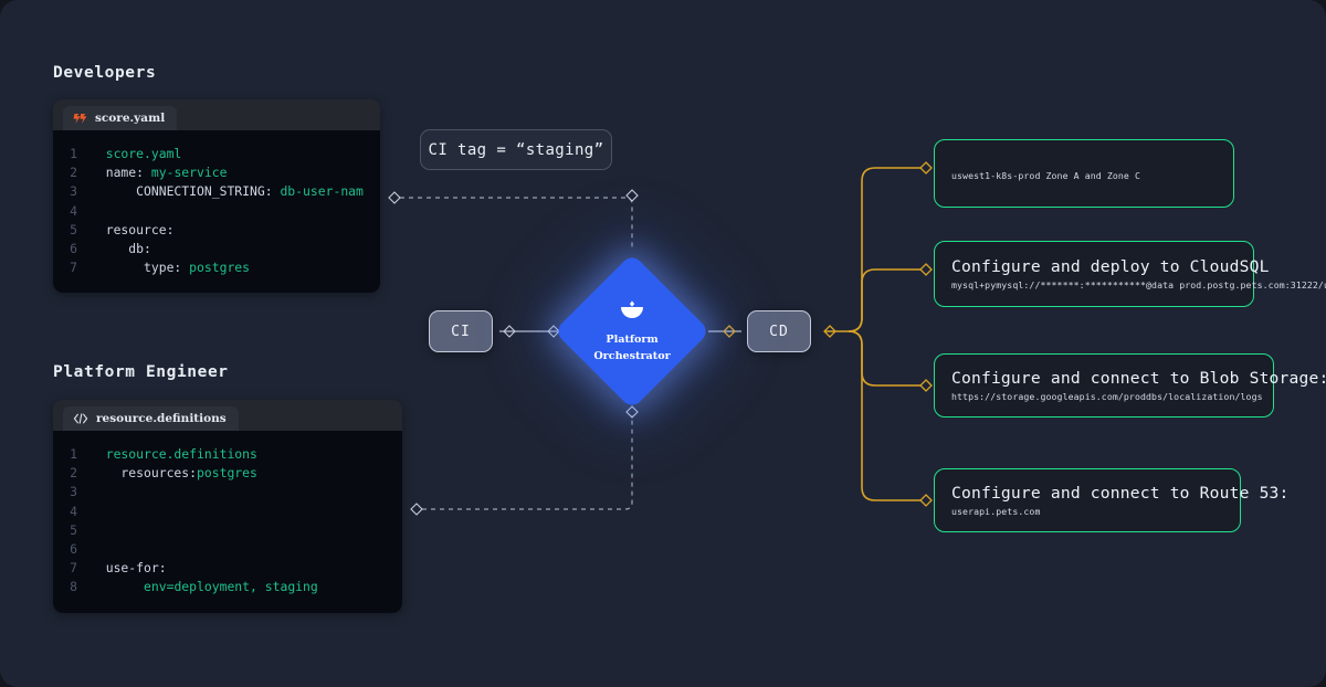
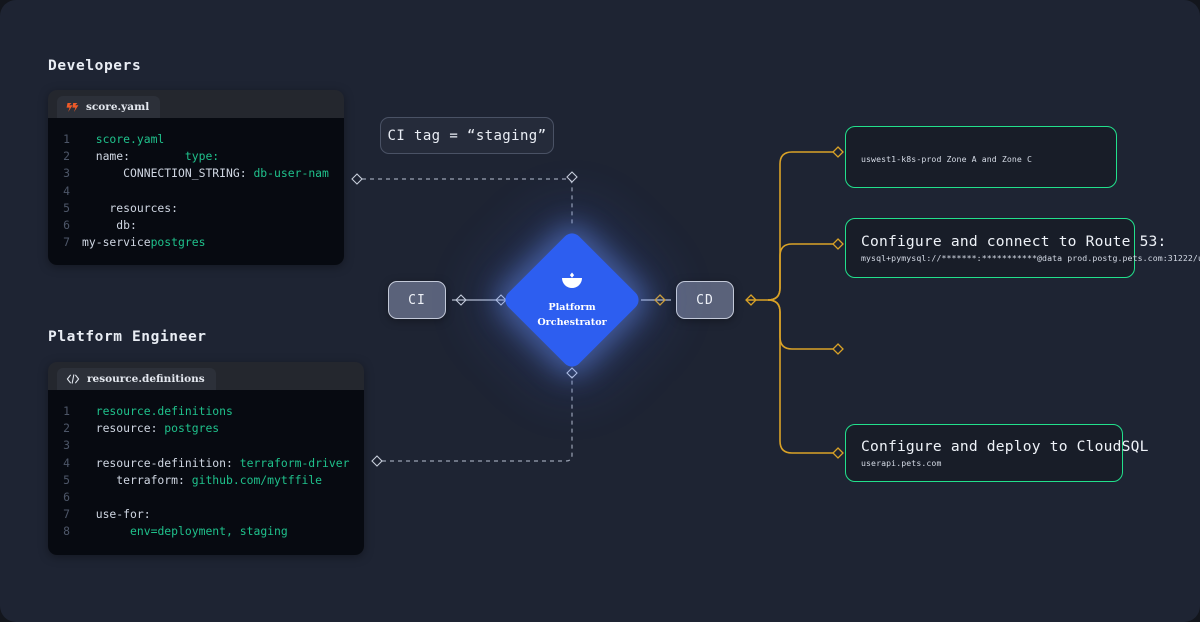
  Developers
  score.yaml
  1
  score.yaml
  2
- name: my-service
+ name: type:
  3
  CONNECTION_STRING: db-user-nam
  4
  5
- resource:
+ resources:
  6
  db:
  7
- type: postgres
+ my-servicepostgres
  Platform Engineer
  resource.definitions
  1
  resource.definitions
  2
- resources:postgres
+ resource: postgres
  3
  4
+ resource-definition: terraform-driver
  5
+ terraform: github.com/mytffile
  6
  7
  use-for:
  8
  env=deployment, staging
  CI tag = “staging”
  CI
  CD
  Platform
  Orchestrator
  uswest1-k8s-prod Zone A and Zone C
- Configure and deploy to CloudSQL
+ Configure and connect to Route 53:
  mysql+pymysql://*******:***********@data prod.postg.pets.com:31222/
- Configure and connect to Blob Storage:
- https://storage.googleapis.com/proddbs/localization/logs
- Configure and connect to Route 53:
+ Configure and deploy to CloudSQL
  userapi.pets.com
